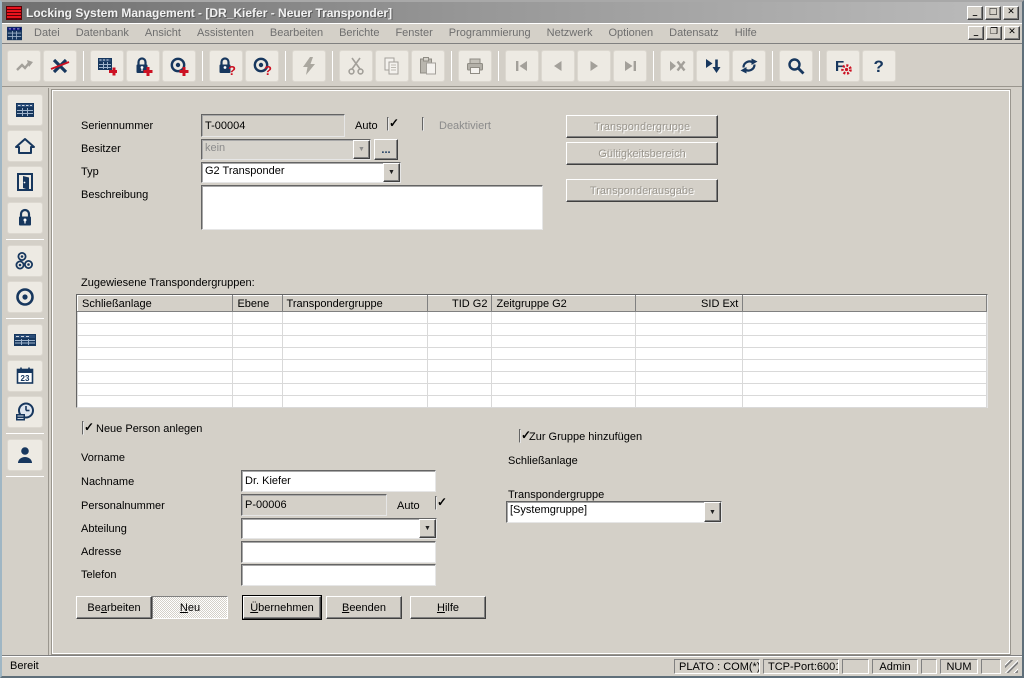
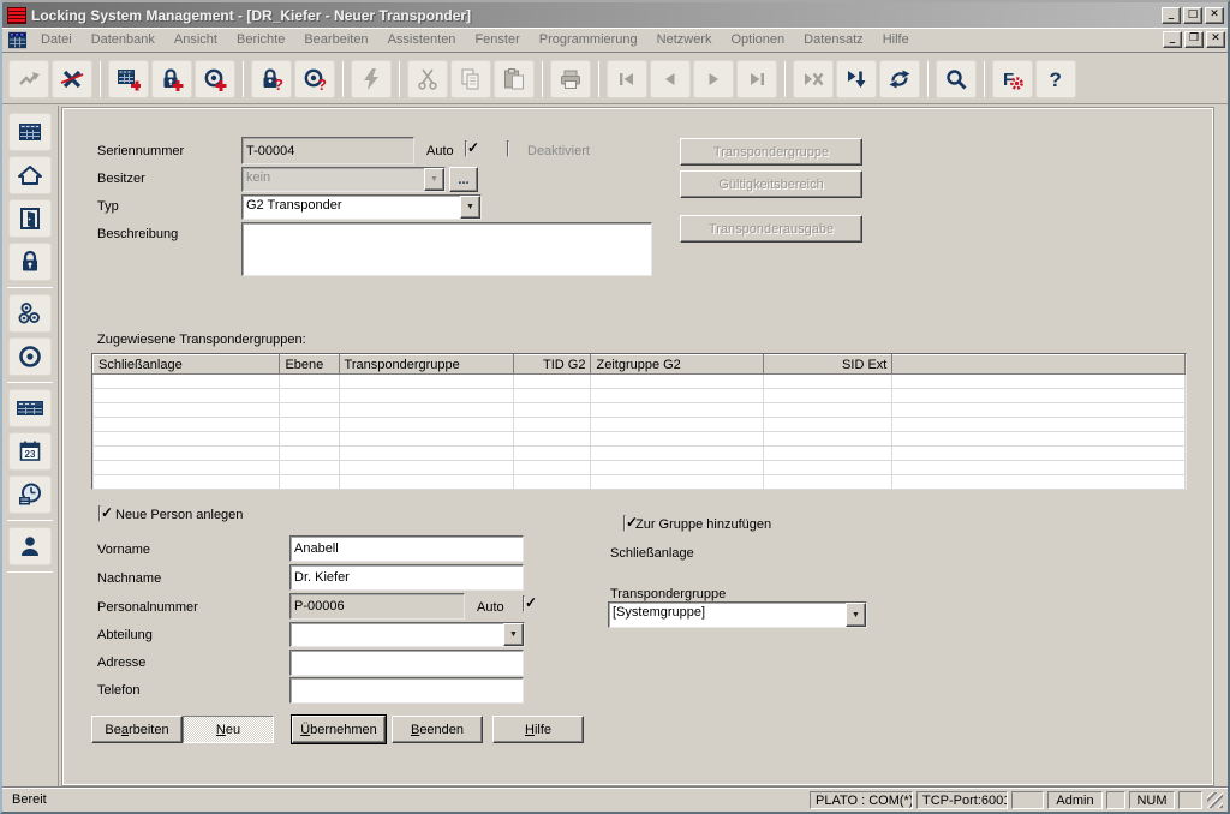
  Locking System Management - [DR_Kiefer - Neuer Transponder]
  _
  □
  ✕
  Datei
  Datenbank
  Ansicht
- Assistenten
+ Berichte
  Bearbeiten
- Berichte
+ Assistenten
  Fenster
  Programmierung
  Netzwerk
  Optionen
  Datensatz
  Hilfe
  _
  ❐
  ✕
  ?
  ?
  F
  ?
  23
  Seriennummer
  T-00004
  Auto
  Deaktiviert
  Besitzer
  kein
  ...
  Typ
  G2 Transponder
  Beschreibung
  Transpondergruppe
  Gültigkeitsbereich
  Transponderausgabe
  Zugewiesene Transpondergruppen:
  Schließanlage	Ebene	Transpondergruppe	TID G2	Zeitgruppe G2	SID Ext
  Neue Person anlegen
  Vorname
+ Anabell
  Nachname
  Dr. Kiefer
  Personalnummer
  P-00006
  Auto
  Abteilung
  Adresse
  Telefon
  Zur Gruppe hinzufügen
  Schließanlage
  Transpondergruppe
  [Systemgruppe]
  Bearbeiten
  Neu
  Übernehmen
  Beenden
  Hilfe
  Bereit
  PLATO : COM(*)
  TCP-Port:6001
  Admin
  NUM
